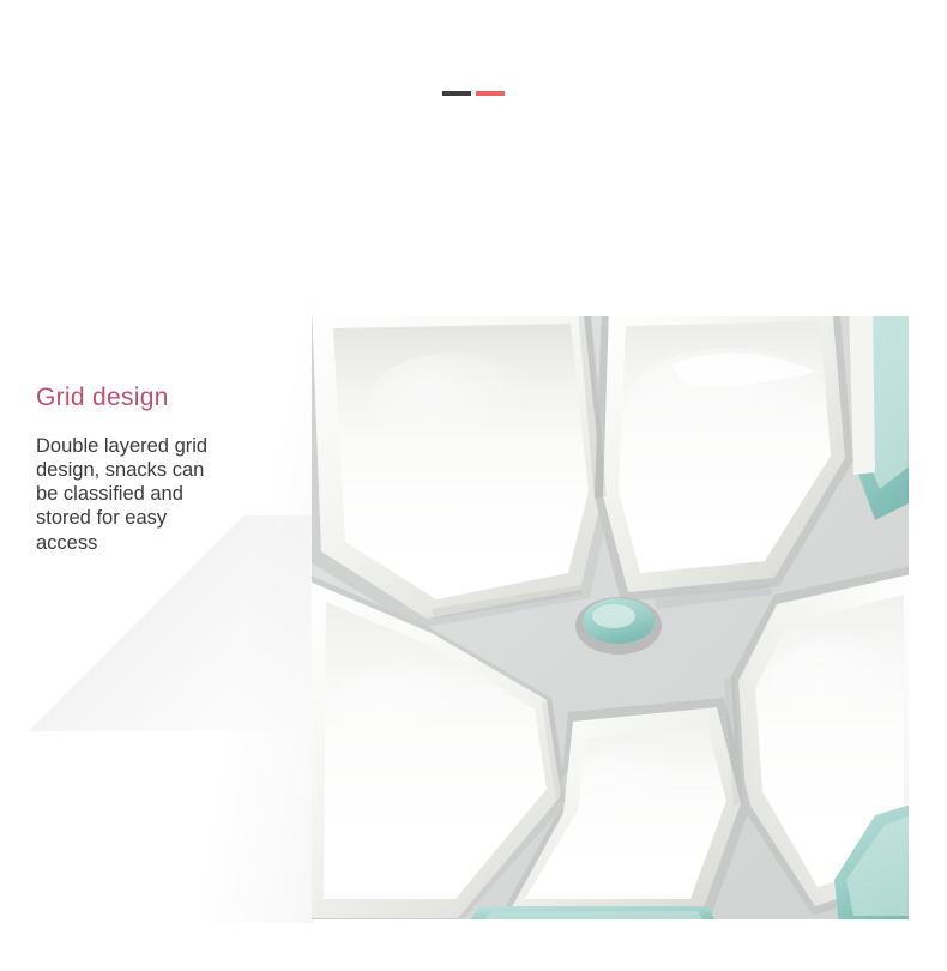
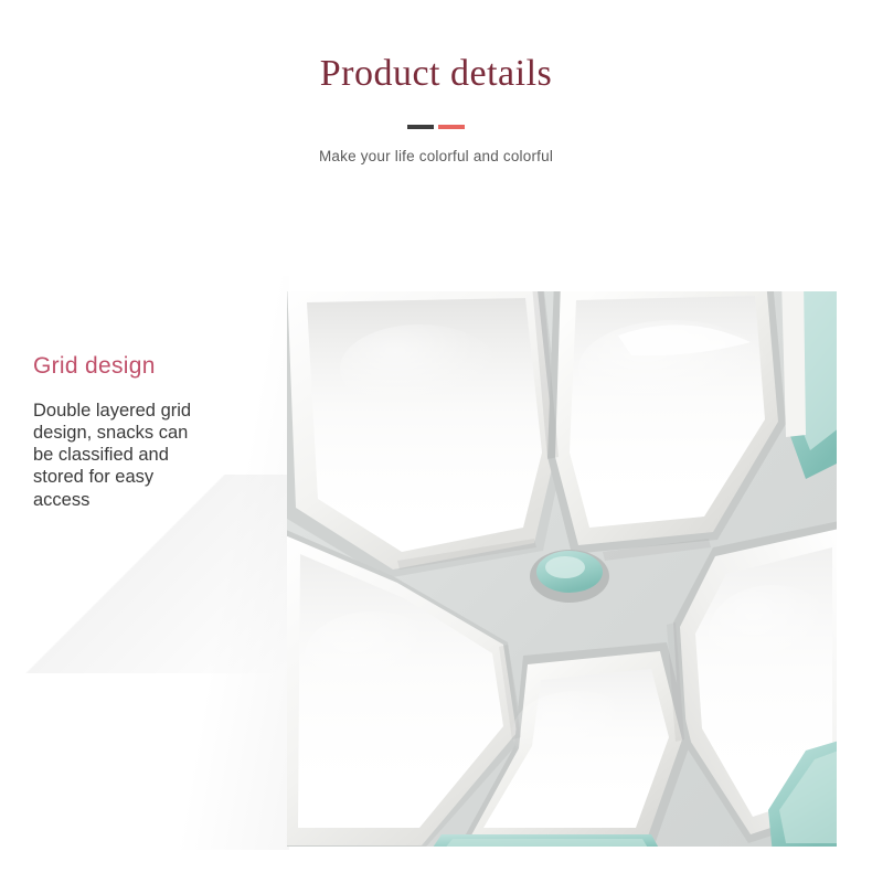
+ Product details
+ Make your life colorful and colorful
